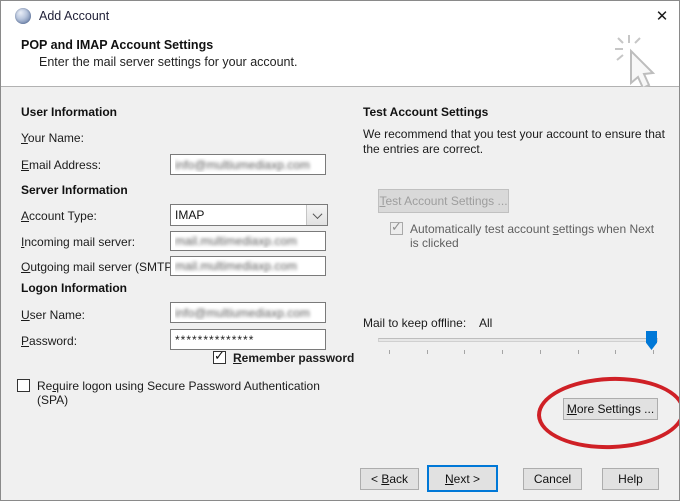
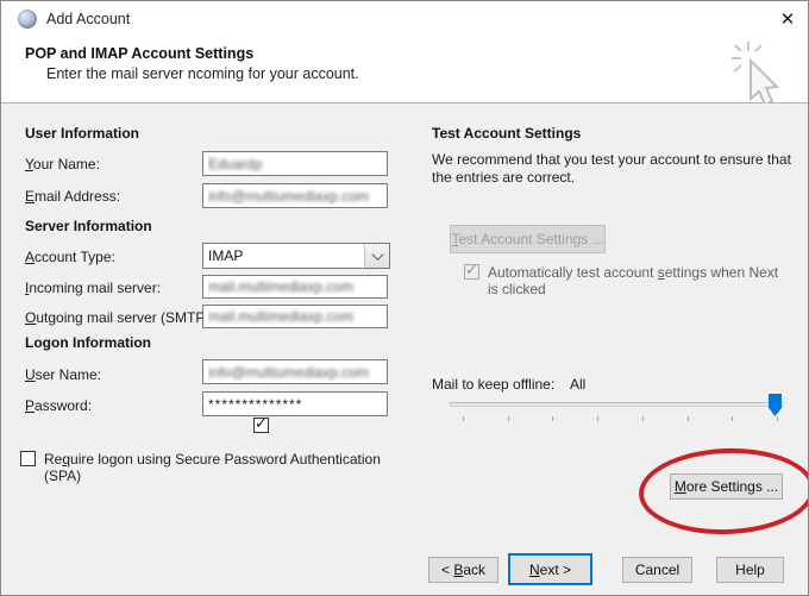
  Add Account
  ✕
  POP and IMAP Account Settings
- Enter the mail server settings for your account.
+ Enter the mail server ncoming for your account.
  User Information
  Your Name:
+ Eduardp
  Email Address:
  info@multiumediaxp.com
  Server Information
  Account Type:
  IMAP
  Incoming mail server:
  mail.multimediaxp.com
  Outgoing mail server (SMTP
  mail.multimediaxp.com
  Logon Information
  User Name:
  info@multiumediaxp.com
  Password:
  **************
  ✓
- Remember password
  Require logon using Secure Password Authentication (SPA)
  Test Account Settings
  We recommend that you test your account to ensure that the entries are correct.
  Test Account Settings ...
  ✓
  Automatically test account settings when Next is clicked
  Mail to keep offline:
  All
  More Settings ...
  < Back
  Next >
  Cancel
  Help
